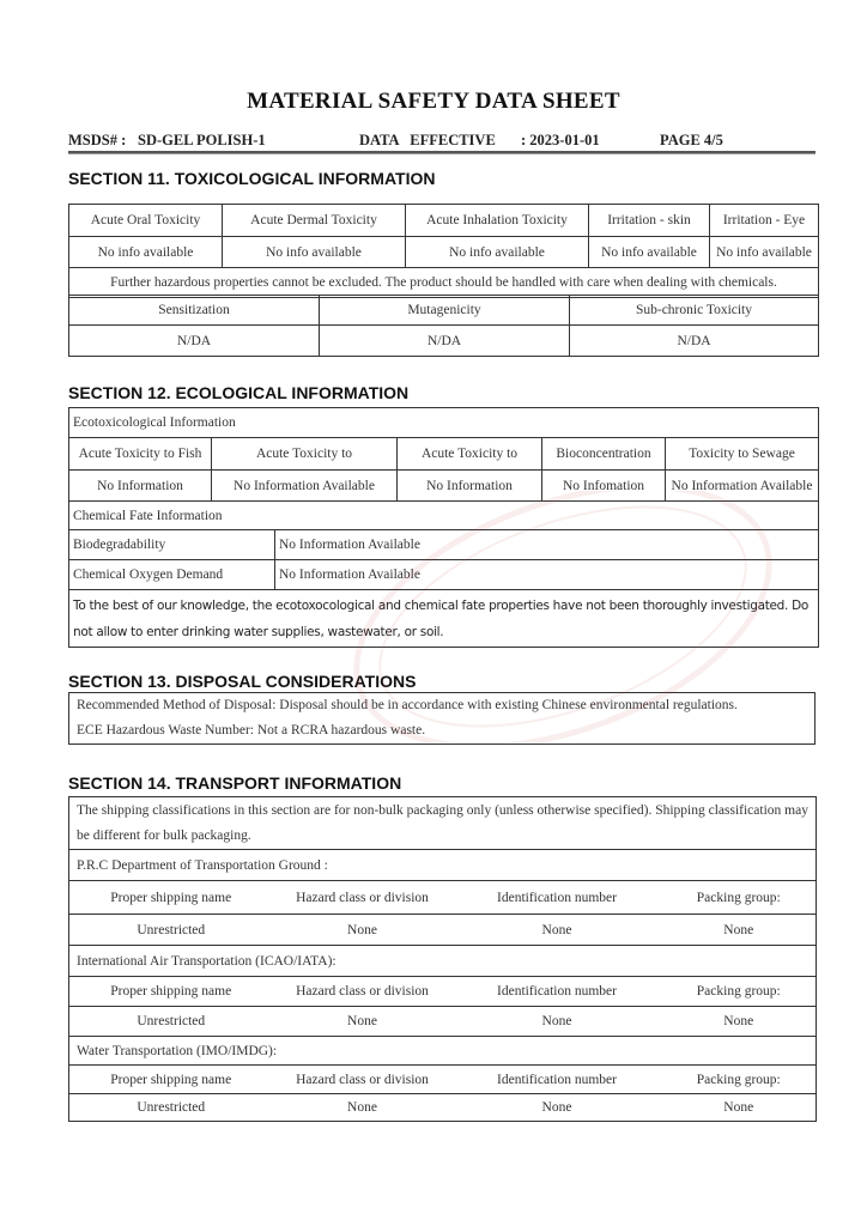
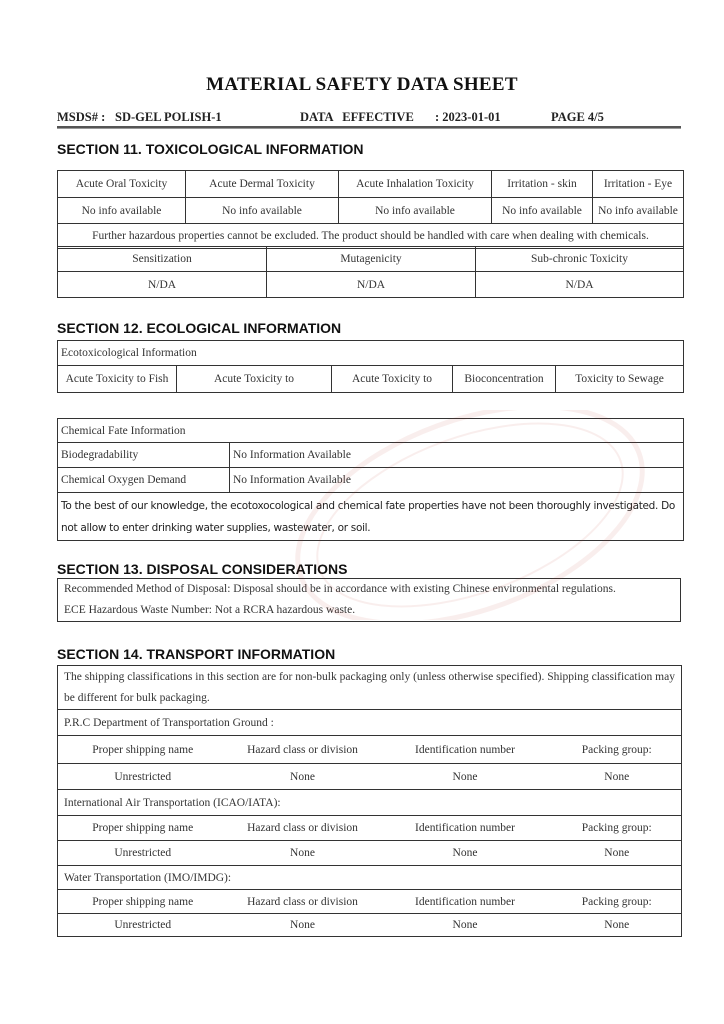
  MATERIAL SAFETY DATA SHEET
  MSDS# :
  SD-GEL POLISH-1
  DATA EFFECTIVE
  : 2023-01-01
  PAGE 4/5
  SECTION 11. TOXICOLOGICAL INFORMATION
  Acute Oral Toxicity	Acute Dermal Toxicity	Acute Inhalation Toxicity	Irritation - skin	Irritation - Eye
  No info available	No info available	No info available	No info available	No info available
  Further hazardous properties cannot be excluded. The product should be handled with care when dealing with chemicals.
  Sensitization	Mutagenicity	Sub-chronic Toxicity
  N/DA	N/DA	N/DA
  SECTION 12. ECOLOGICAL INFORMATION
  Ecotoxicological Information
  Acute Toxicity to Fish	Acute Toxicity to	Acute Toxicity to	Bioconcentration	Toxicity to Sewage
- No Information	No Information Available	No Information	No Infomation	No Information Available
  Chemical Fate Information
  Biodegradability	No Information Available
  Chemical Oxygen Demand	No Information Available
  To the best of our knowledge, the ecotoxocological and chemical fate properties have not been thoroughly investigated. Do not allow to enter drinking water supplies, wastewater, or soil.
  SECTION 13. DISPOSAL CONSIDERATIONS
  Recommended Method of Disposal: Disposal should be in accordance with existing Chinese environmental regulations. ECE Hazardous Waste Number: Not a RCRA hazardous waste.
  SECTION 14. TRANSPORT INFORMATION
  The shipping classifications in this section are for non-bulk packaging only (unless otherwise specified). Shipping classification may be different for bulk packaging.
  P.R.C Department of Transportation Ground :
  Proper shipping name	Hazard class or division	Identification number	Packing group:
  Unrestricted	None	None	None
  International Air Transportation (ICAO/IATA):
  Proper shipping name	Hazard class or division	Identification number	Packing group:
  Unrestricted	None	None	None
  Water Transportation (IMO/IMDG):
  Proper shipping name	Hazard class or division	Identification number	Packing group:
  Unrestricted	None	None	None
